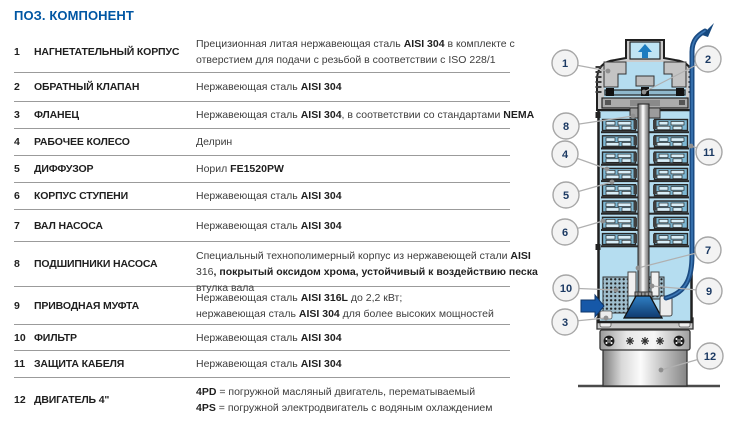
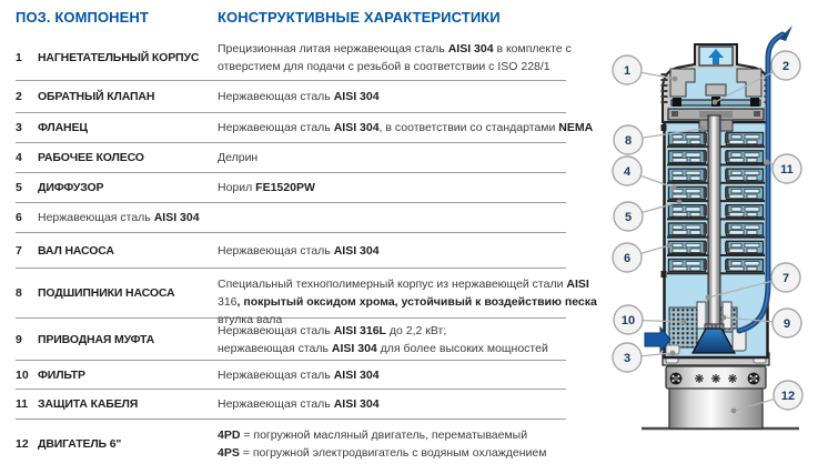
  ПОЗ. КОМПОНЕНТ
+ КОНСТРУКТИВНЫЕ ХАРАКТЕРИСТИКИ
  1
  НАГНЕТАТЕЛЬНЫЙ КОРПУС
  Прецизионная литая нержавеющая сталь AISI 304 в комплекте с
  отверстием для подачи с резьбой в соответствии с ISO 228/1
  2
  ОБРАТНЫЙ КЛАПАН
  Нержавеющая сталь AISI 304
  3
  ФЛАНЕЦ
  Нержавеющая сталь AISI 304, в соответствии со стандартами NEMA
  4
  РАБОЧЕЕ КОЛЕСО
  Делрин
  5
  ДИФФУЗОР
  Норил FE1520PW
  6
- КОРПУС СТУПЕНИ
  Нержавеющая сталь AISI 304
  7
  ВАЛ НАСОСА
  Нержавеющая сталь AISI 304
  8
  ПОДШИПНИКИ НАСОСА
  Специальный технополимерный корпус из нержавеющей стали AISI
  316, покрытый оксидом хрома, устойчивый к воздействию песка
  втулка вала
  9
  ПРИВОДНАЯ МУФТА
  Нержавеющая сталь AISI 316L до 2,2 кВт;
  нержавеющая сталь AISI 304 для более высоких мощностей
  10
  ФИЛЬТР
  Нержавеющая сталь AISI 304
  11
  ЗАЩИТА КАБЕЛЯ
  Нержавеющая сталь AISI 304
  12
- ДВИГАТЕЛЬ 4"
+ ДВИГАТЕЛЬ 6"
  4PD = погружной масляный двигатель, перематываемый
  4PS = погружной электродвигатель с водяным охлаждением
  1
  2
  8
  4
  11
  5
  6
  7
  10
  9
  3
  12
